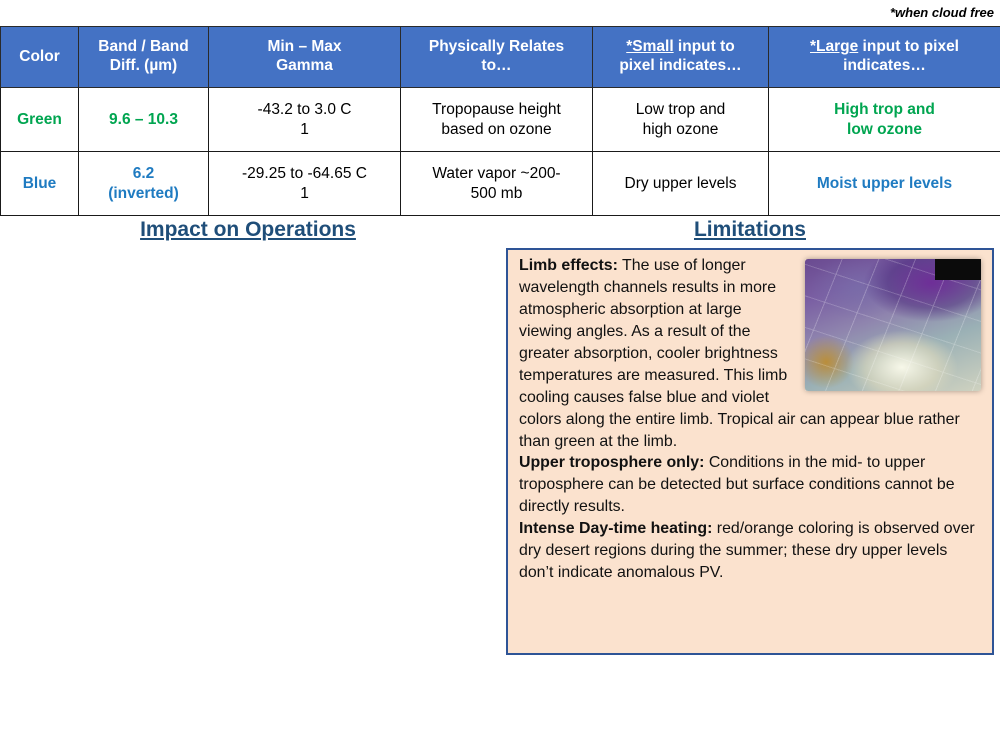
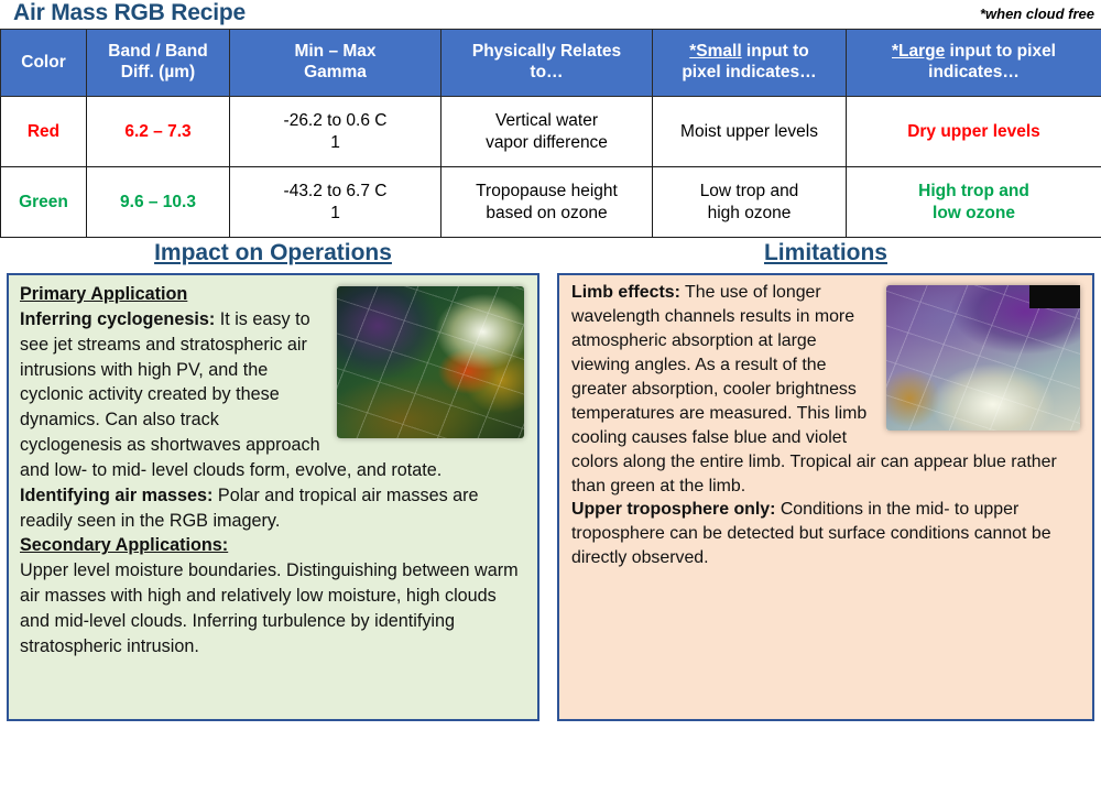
+ Air Mass RGB Recipe
  *when cloud free
  Color	Band / Band Diff. (µm)	Min – Max Gamma	Physically Relates to…	*Small input to pixel indicates…	*Large input to pixel indicates…
+ Red	6.2 – 7.3	-26.2 to 0.6 C 1	Vertical water vapor difference	Moist upper levels	Dry upper levels
- Green	9.6 – 10.3	-43.2 to 3.0 C 1	Tropopause height based on ozone	Low trop and high ozone	High trop and low ozone
+ Green	9.6 – 10.3	-43.2 to 6.7 C 1	Tropopause height based on ozone	Low trop and high ozone	High trop and low ozone
- Blue	6.2 (inverted)	-29.25 to -64.65 C 1	Water vapor ~200- 500 mb	Dry upper levels	Moist upper levels
  Impact on Operations
  Limitations
+ Primary Application
+ Inferring cyclogenesis: It is easy to see jet streams and stratospheric air intrusions with high PV, and the cyclonic activity created by these dynamics. Can also track cyclogenesis as shortwaves approach and low- to mid- level clouds form, evolve, and rotate.
+ Identifying air masses: Polar and tropical air masses are readily seen in the RGB imagery.
+ Secondary Applications:
+ Upper level moisture boundaries. Distinguishing between warm air masses with high and relatively low moisture, high clouds and mid-level clouds. Inferring turbulence by identifying stratospheric intrusion.
  Limb effects: The use of longer wavelength channels results in more atmospheric absorption at large viewing angles. As a result of the greater absorption, cooler brightness temperatures are measured. This limb cooling causes false blue and violet colors along the entire limb. Tropical air can appear blue rather than green at the limb.
- Upper troposphere only: Conditions in the mid- to upper troposphere can be detected but surface conditions cannot be directly results.
+ Upper troposphere only: Conditions in the mid- to upper troposphere can be detected but surface conditions cannot be directly observed.
- Intense Day-time heating: red/orange coloring is observed over dry desert regions during the summer; these dry upper levels don’t indicate anomalous PV.
